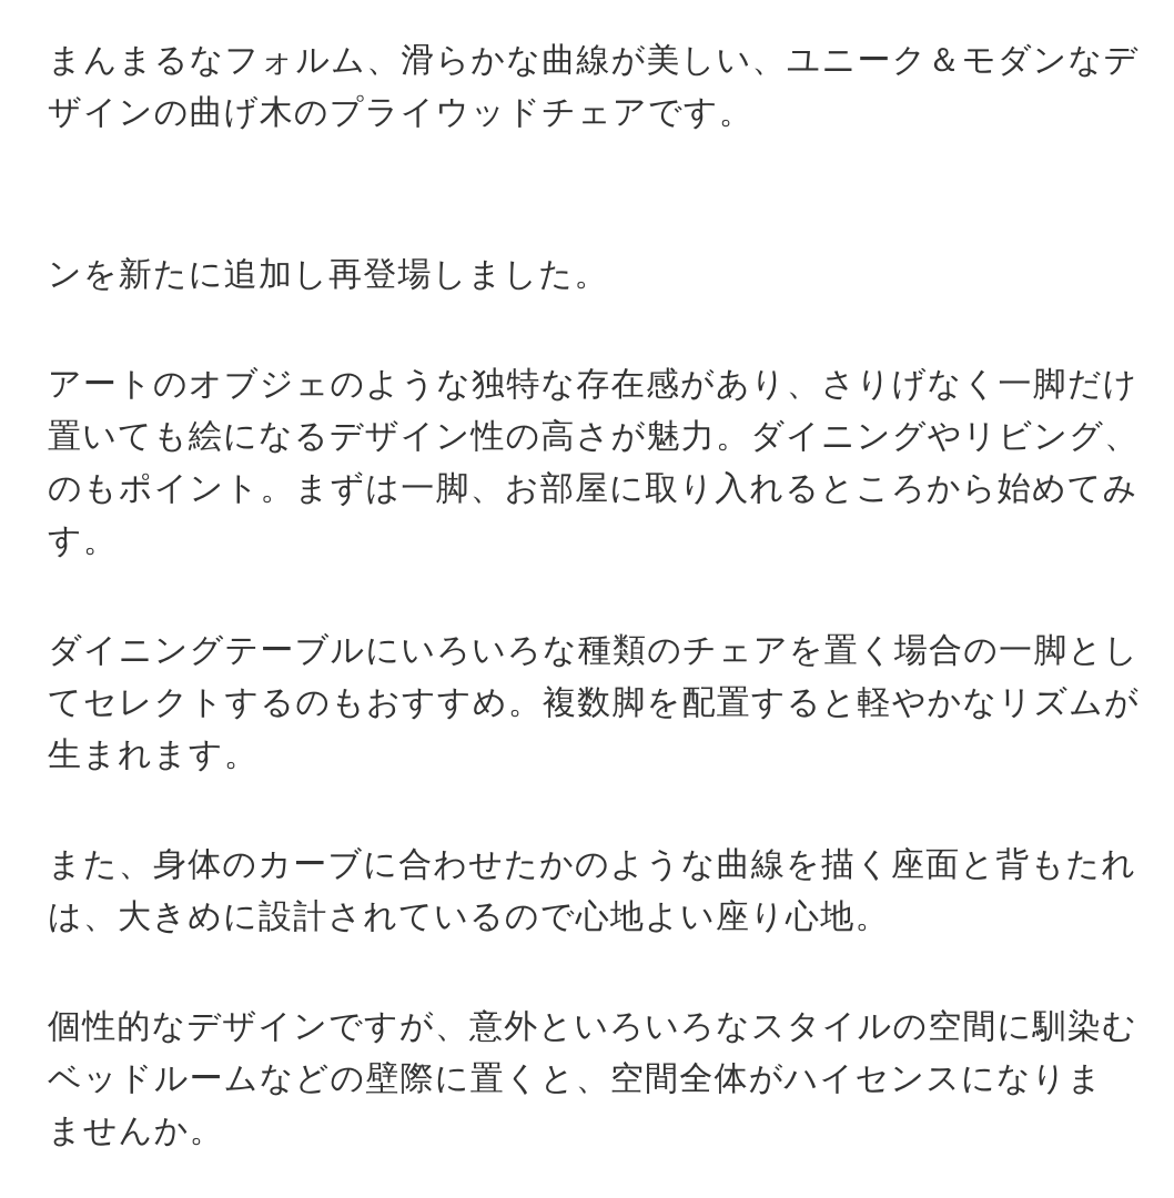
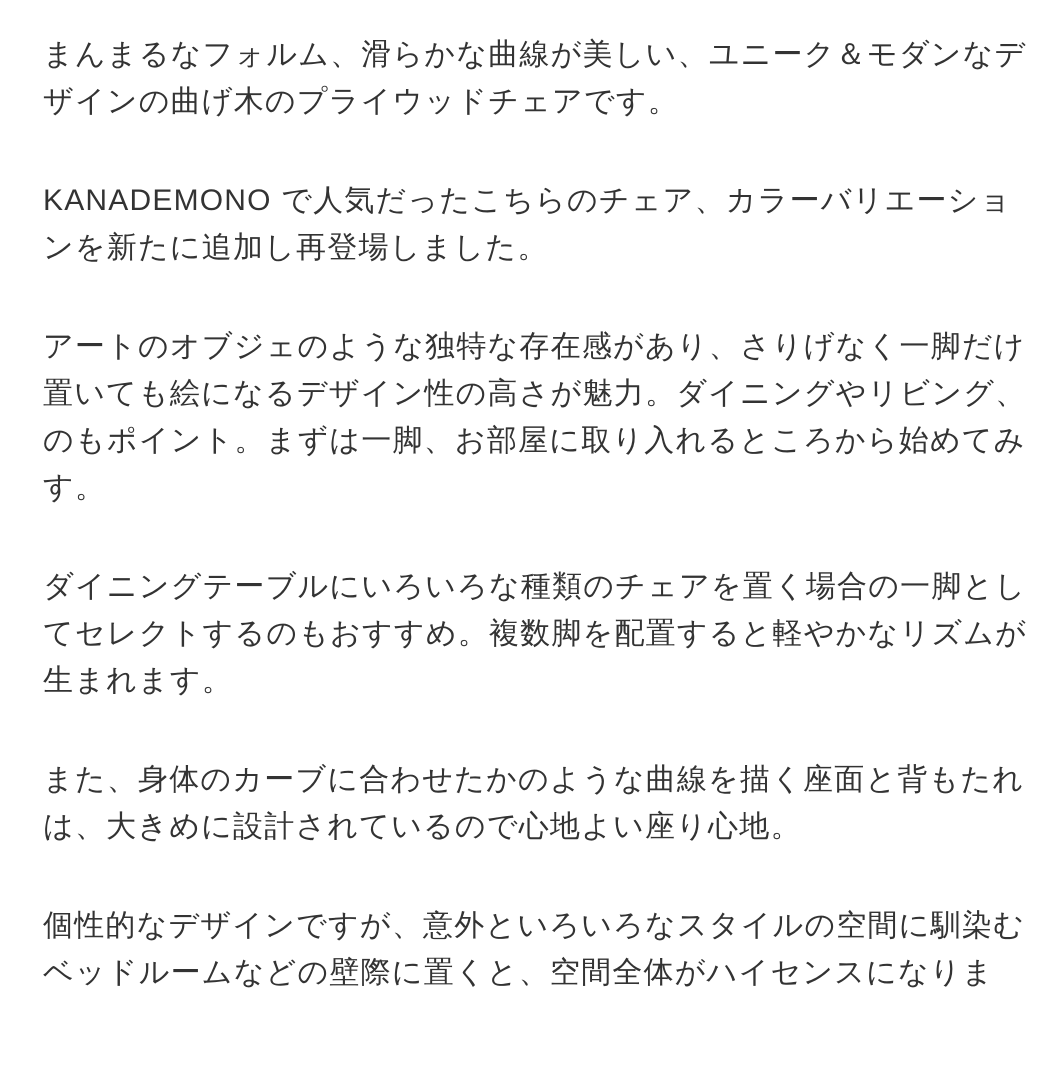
  まんまるなフォルム、滑らかな曲線が美しい、ユニーク＆モダンなデ
  ザインの曲げ木のプライウッドチェアです。
+ KANADEMONO で人気だったこちらのチェア、カラーバリエーショ
  ンを新たに追加し再登場しました。
  アートのオブジェのような独特な存在感があり、さりげなく一脚だけ
  置いても絵になるデザイン性の高さが魅力。ダイニングやリビング、
  のもポイント。まずは一脚、お部屋に取り入れるところから始めてみ
  す。
  ダイニングテーブルにいろいろな種類のチェアを置く場合の一脚とし
  てセレクトするのもおすすめ。複数脚を配置すると軽やかなリズムが
  生まれます。
  また、身体のカーブに合わせたかのような曲線を描く座面と背もたれ
  は、大きめに設計されているので心地よい座り心地。
  個性的なデザインですが、意外といろいろなスタイルの空間に馴染む
  ベッドルームなどの壁際に置くと、空間全体がハイセンスになりま
- ませんか。
